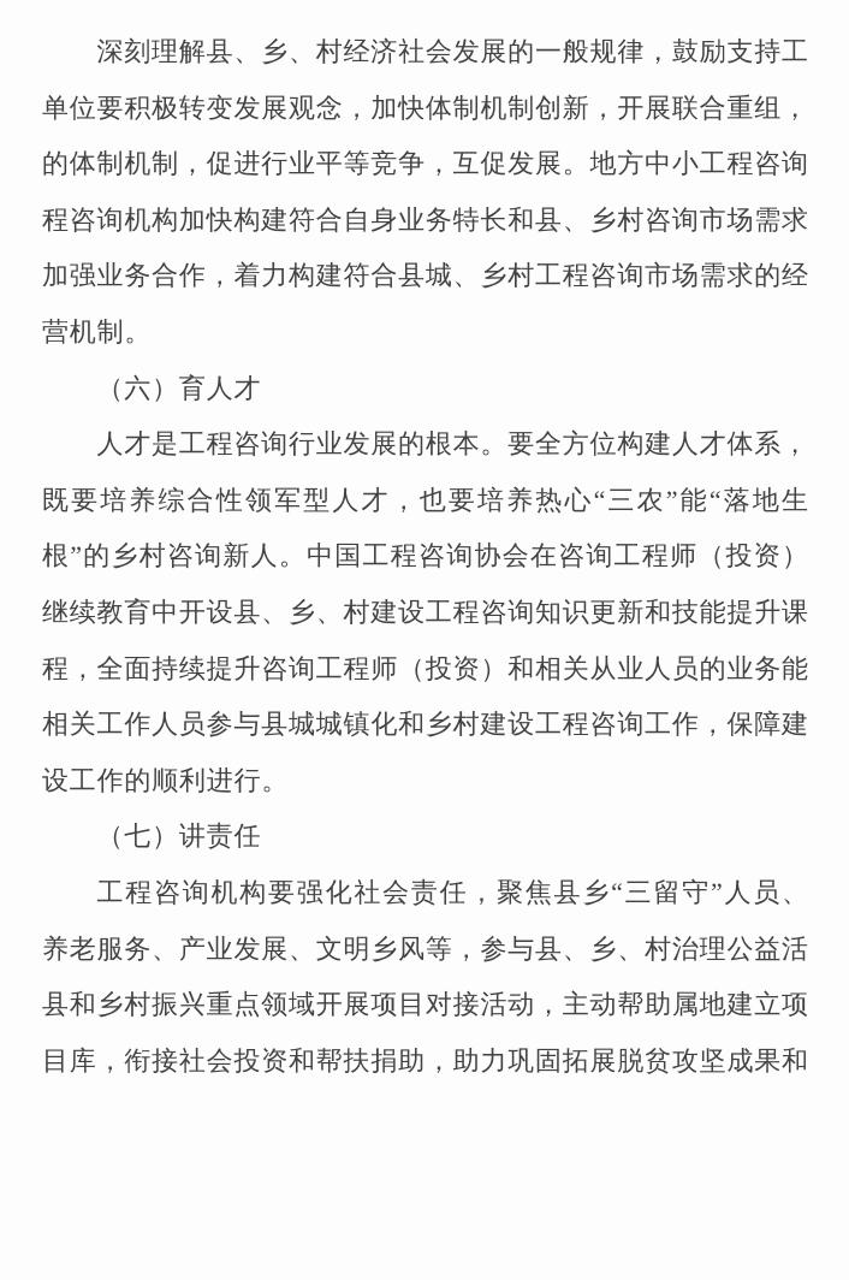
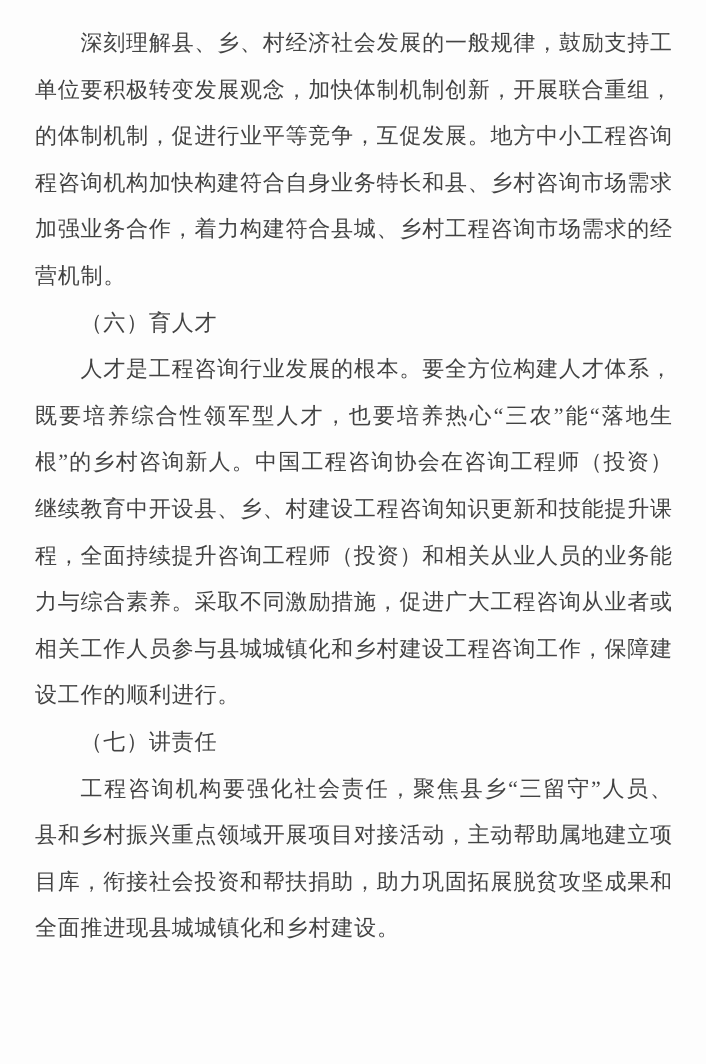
  深刻理解县、乡、村经济社会发展的一般规律，鼓励支持工
  单位要积极转变发展观念，加快体制机制创新，开展联合重组，
  的体制机制，促进行业平等竞争，互促发展。地方中小工程咨询
  程咨询机构加快构建符合自身业务特长和县、乡村咨询市场需求
  加强业务合作，着力构建符合县城、乡村工程咨询市场需求的经
  营机制。
  （六）育人才
  人才是工程咨询行业发展的根本。要全方位构建人才体系，
  既要培养综合性领军型人才，也要培养热心“三农”能“落地生
  根”的乡村咨询新人。中国工程咨询协会在咨询工程师（投资）
  继续教育中开设县、乡、村建设工程咨询知识更新和技能提升课
  程，全面持续提升咨询工程师（投资）和相关从业人员的业务能
+ 力与综合素养。采取不同激励措施，促进广大工程咨询从业者或
  相关工作人员参与县城城镇化和乡村建设工程咨询工作，保障建
  设工作的顺利进行。
  （七）讲责任
  工程咨询机构要强化社会责任，聚焦县乡“三留守”人员、
- 养老服务、产业发展、文明乡风等，参与县、乡、村治理公益活
  县和乡村振兴重点领域开展项目对接活动，主动帮助属地建立项
  目库，衔接社会投资和帮扶捐助，助力巩固拓展脱贫攻坚成果和
+ 全面推进现县城城镇化和乡村建设。
